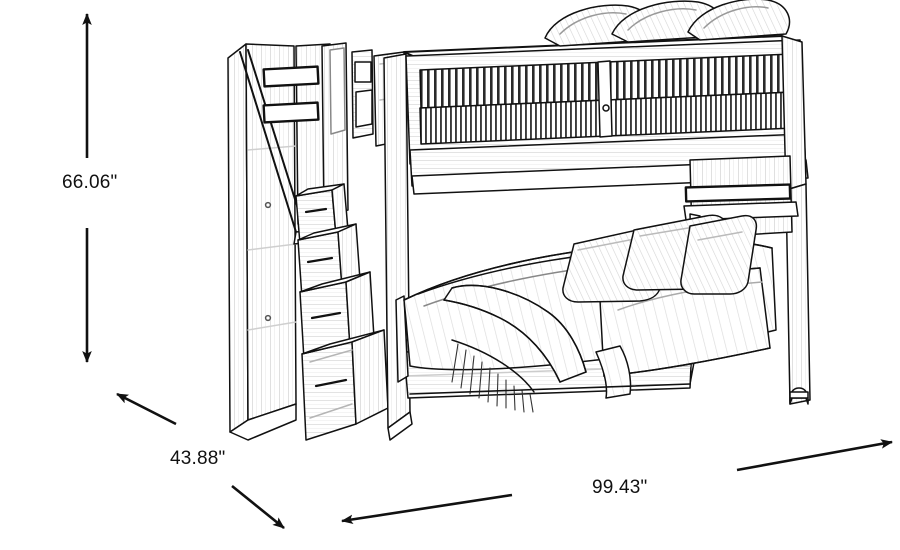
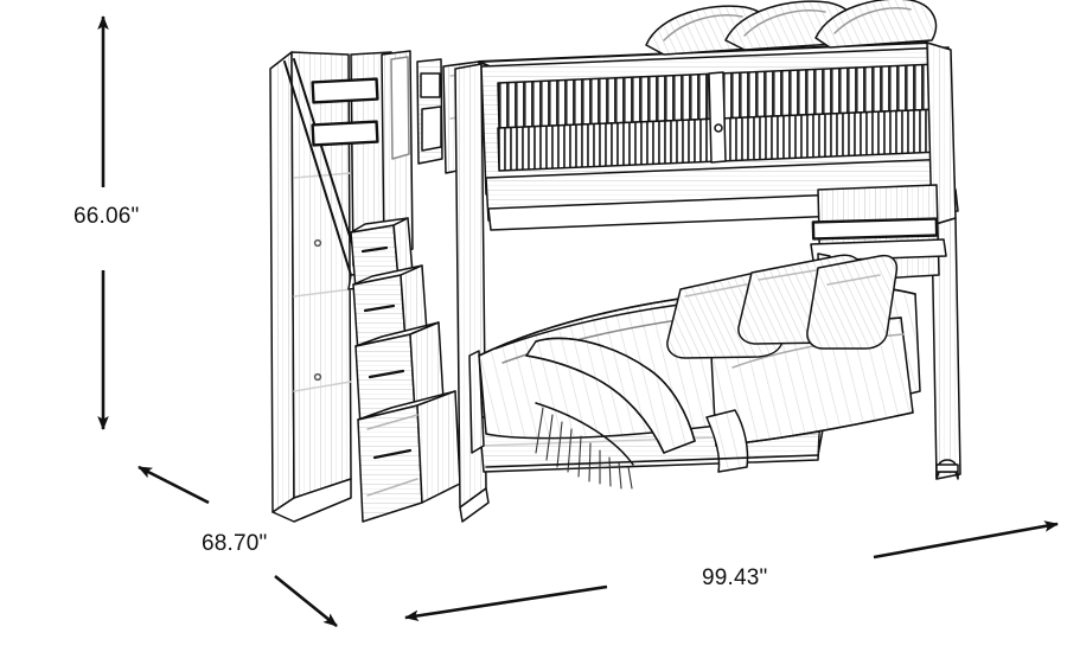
  66.06"
- 43.88"
+ 68.70"
  99.43"
